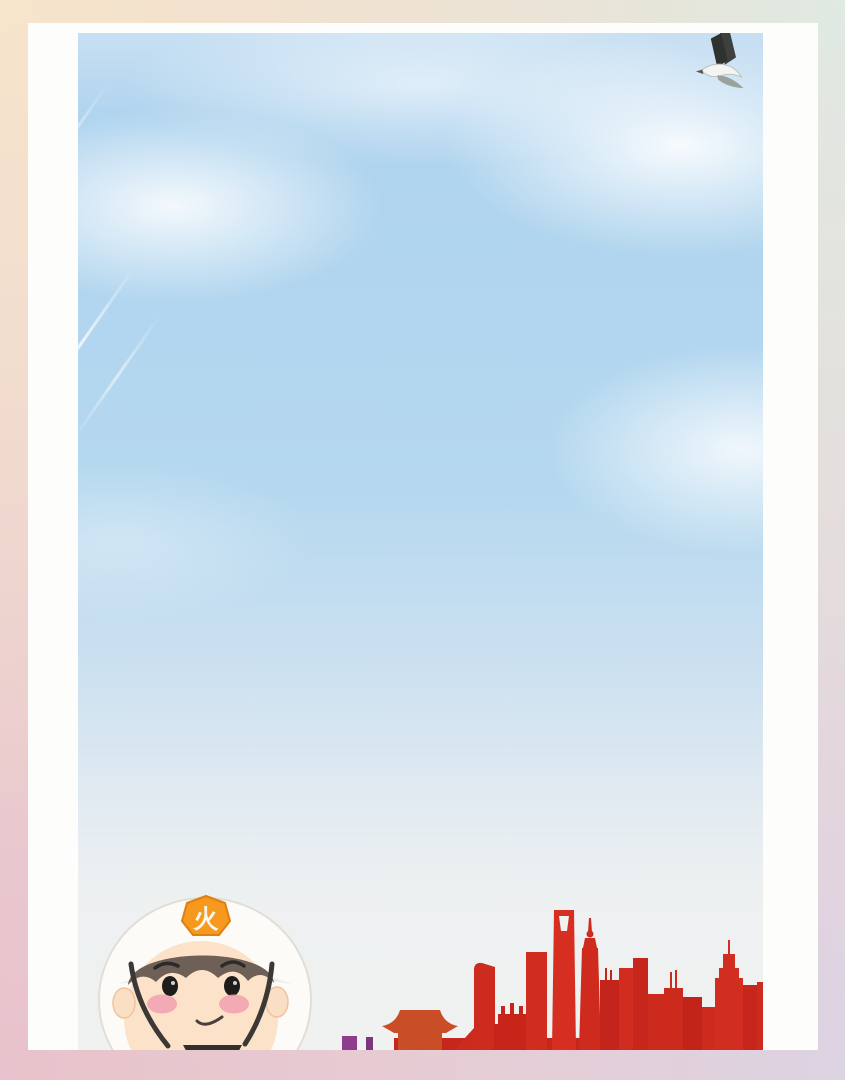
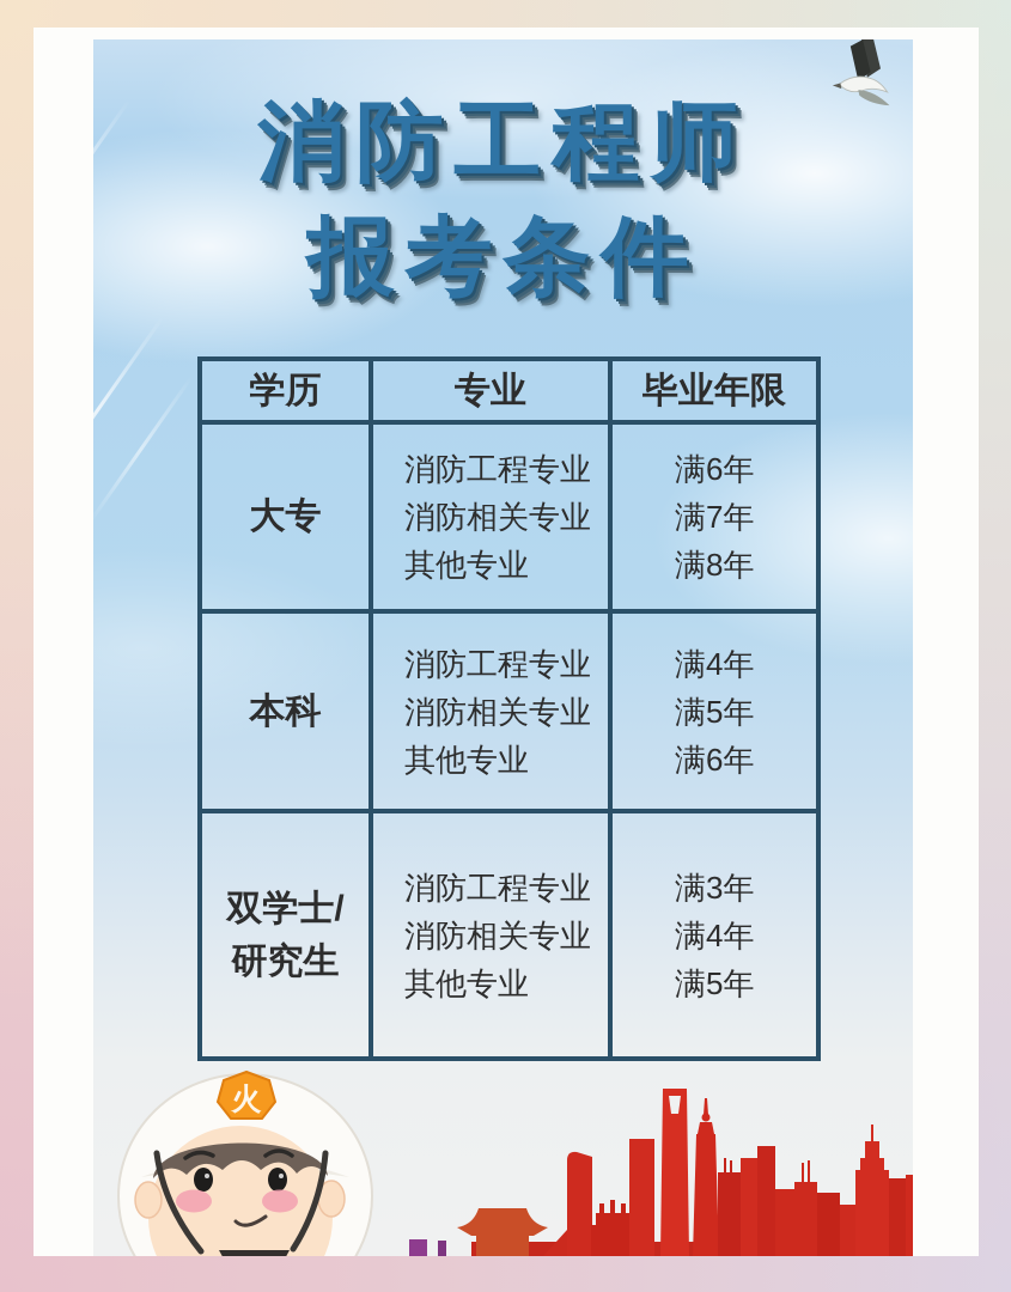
+ 消防工程师
+ 报考条件
+ 学历	专业	毕业年限
+ 大专	消防工程专业 消防相关专业 其他专业	满6年 满7年 满8年
+ 本科	消防工程专业 消防相关专业 其他专业	满4年 满5年 满6年
+ 双学士/ 研究生	消防工程专业 消防相关专业 其他专业	满3年 满4年 满5年
  火
